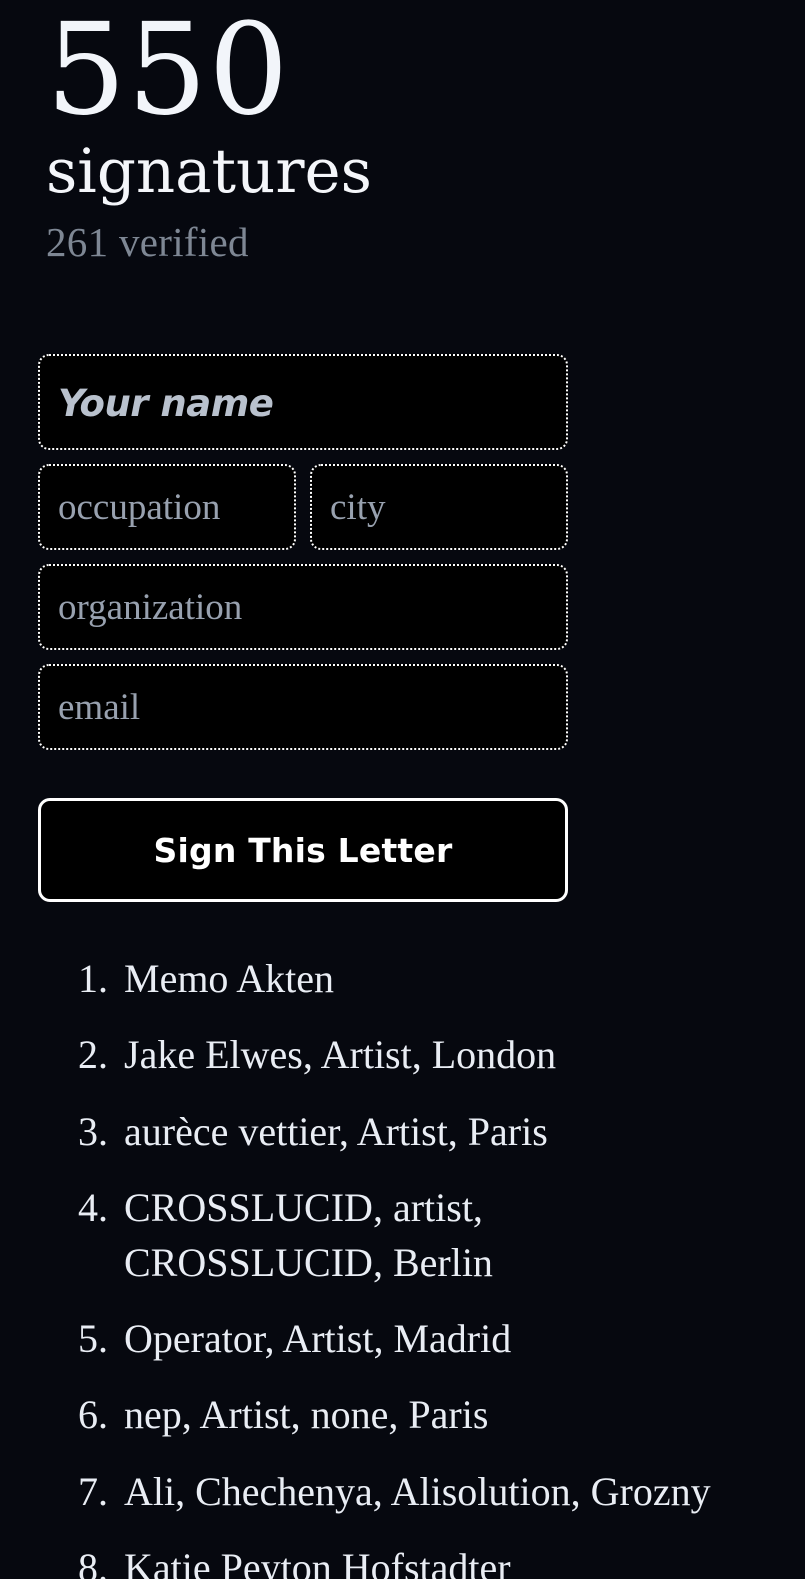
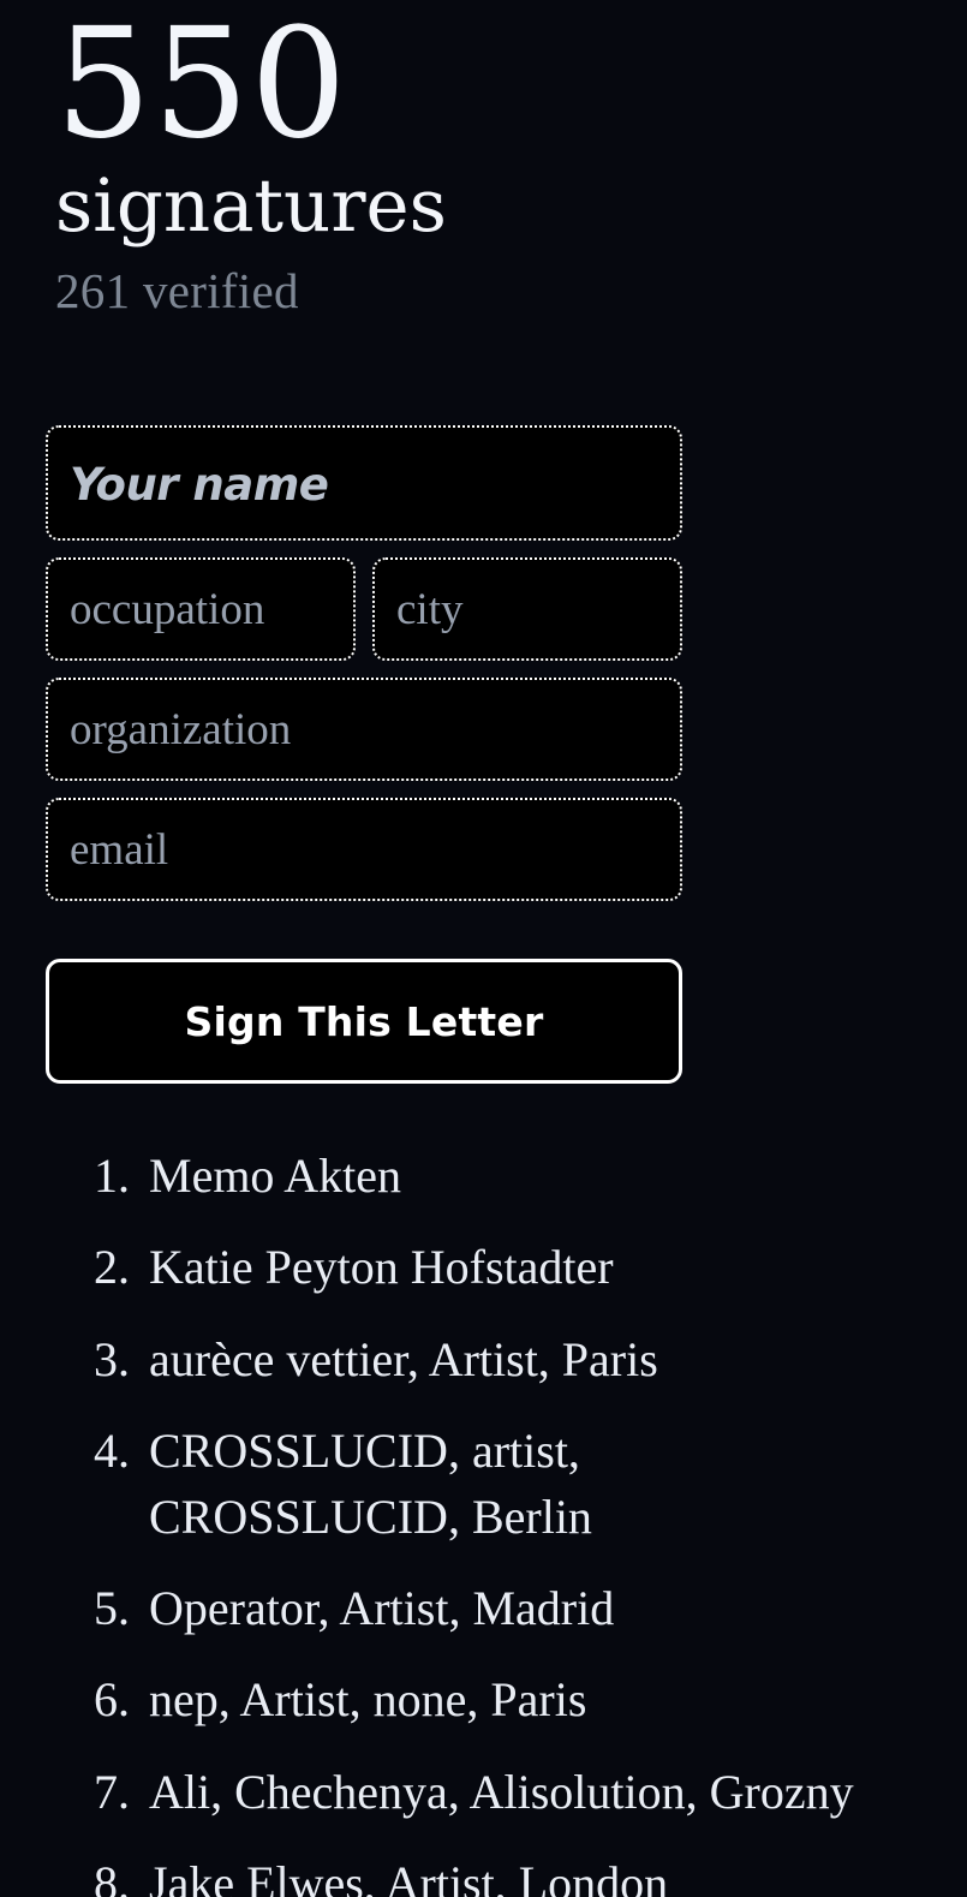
  550
  signatures
  261 verified
  Your name
  occupation
  city
  organization
  email
  Sign This Letter
  Memo Akten
- Jake Elwes, Artist, London
+ Katie Peyton Hofstadter
  aurèce vettier, Artist, Paris
  CROSSLUCID, artist, CROSSLUCID, Berlin
  Operator, Artist, Madrid
  nep, Artist, none, Paris
  Ali, Chechenya, Alisolution, Grozny
- Katie Peyton Hofstadter
+ Jake Elwes, Artist, London
